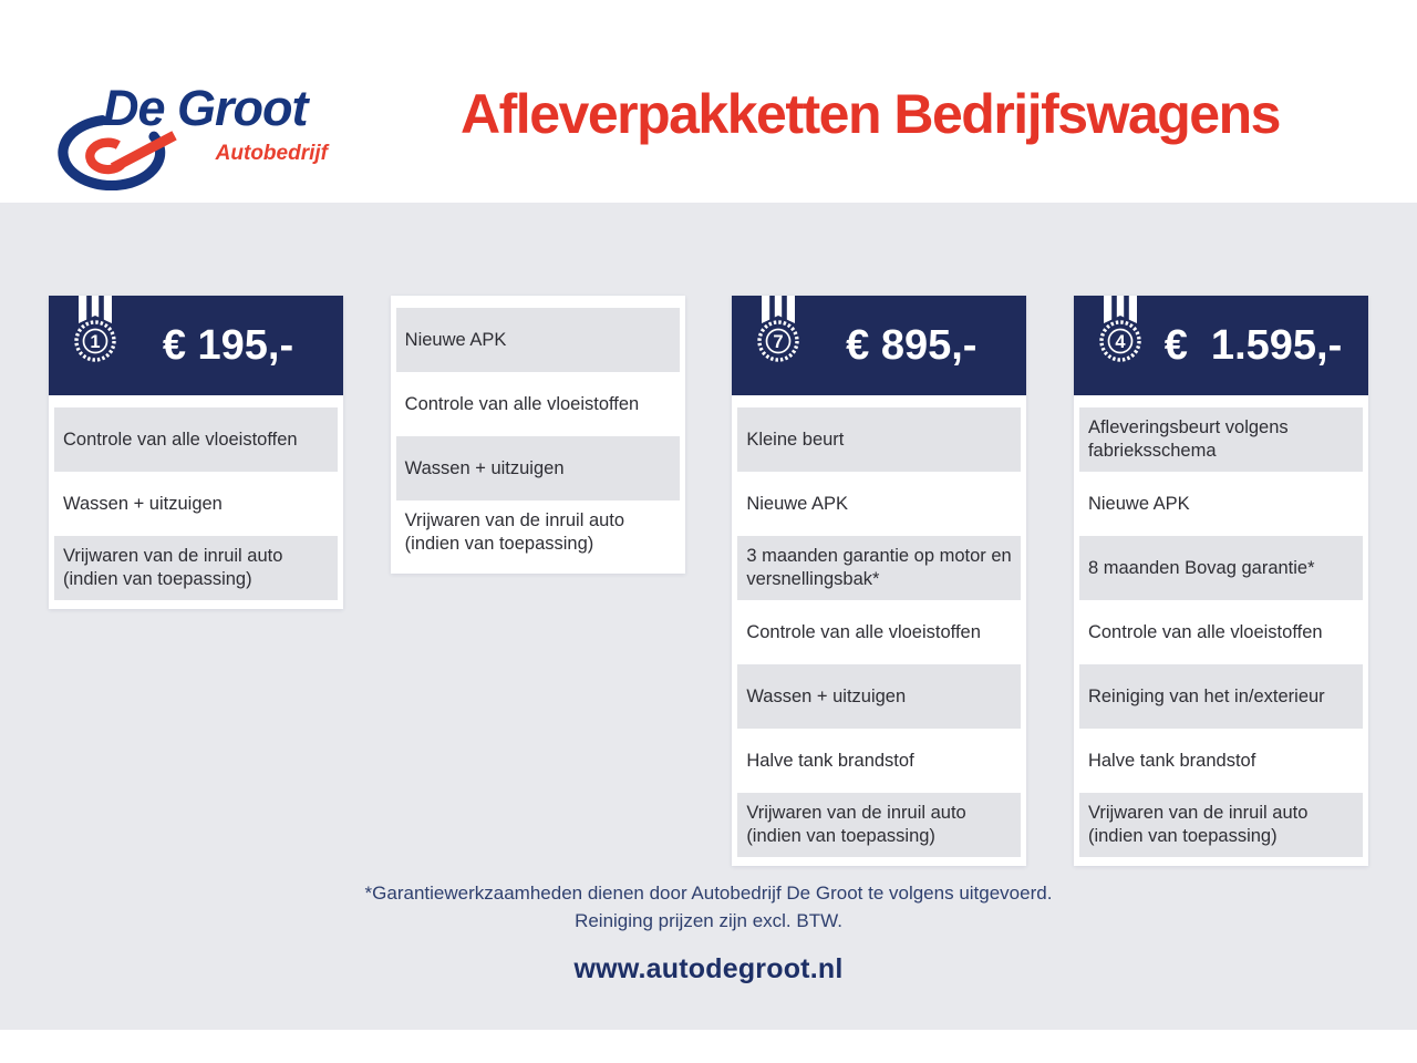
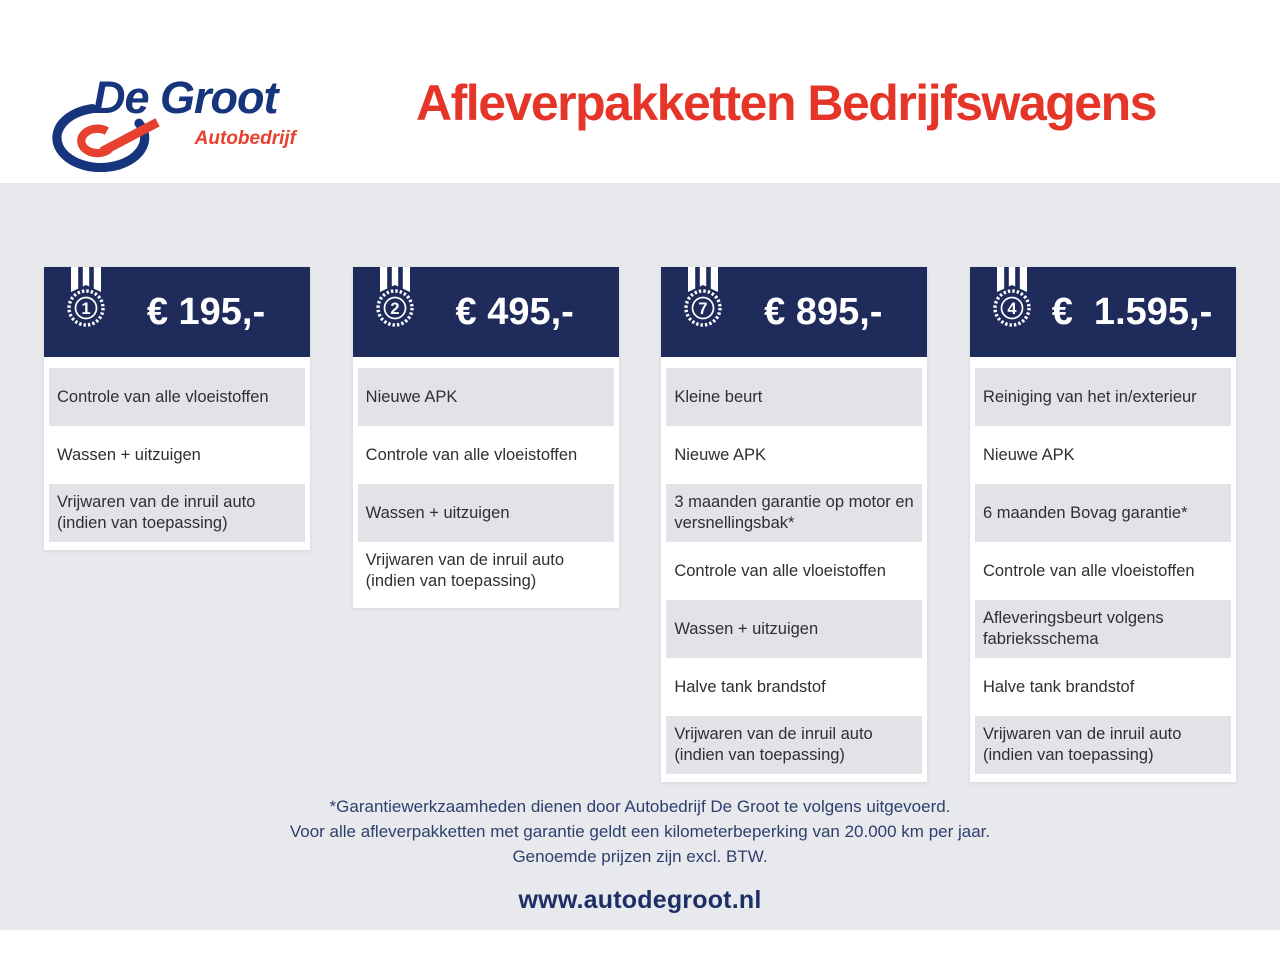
  De Groot
  Autobedrijf
  Afleverpakketten Bedrijfswagens
  1
  € 195,-
  Controle van alle vloeistoffen
  Wassen + uitzuigen
  Vrijwaren van de inruil auto (indien van toepassing)
+ 2
+ € 495,-
  Nieuwe APK
  Controle van alle vloeistoffen
  Wassen + uitzuigen
  Vrijwaren van de inruil auto (indien van toepassing)
  7
  € 895,-
  Kleine beurt
  Nieuwe APK
  3 maanden garantie op motor en versnellingsbak*
  Controle van alle vloeistoffen
  Wassen + uitzuigen
  Halve tank brandstof
  Vrijwaren van de inruil auto (indien van toepassing)
  4
  € 1.595,-
- Afleveringsbeurt volgens fabrieksschema
+ Reiniging van het in/exterieur
  Nieuwe APK
- 8 maanden Bovag garantie*
+ 6 maanden Bovag garantie*
  Controle van alle vloeistoffen
- Reiniging van het in/exterieur
+ Afleveringsbeurt volgens fabrieksschema
  Halve tank brandstof
  Vrijwaren van de inruil auto (indien van toepassing)
  *Garantiewerkzaamheden dienen door Autobedrijf De Groot te volgens uitgevoerd.
+ Voor alle afleverpakketten met garantie geldt een kilometerbeperking van 20.000 km per jaar.
- Reiniging prijzen zijn excl. BTW.
+ Genoemde prijzen zijn excl. BTW.
  www.autodegroot.nl
